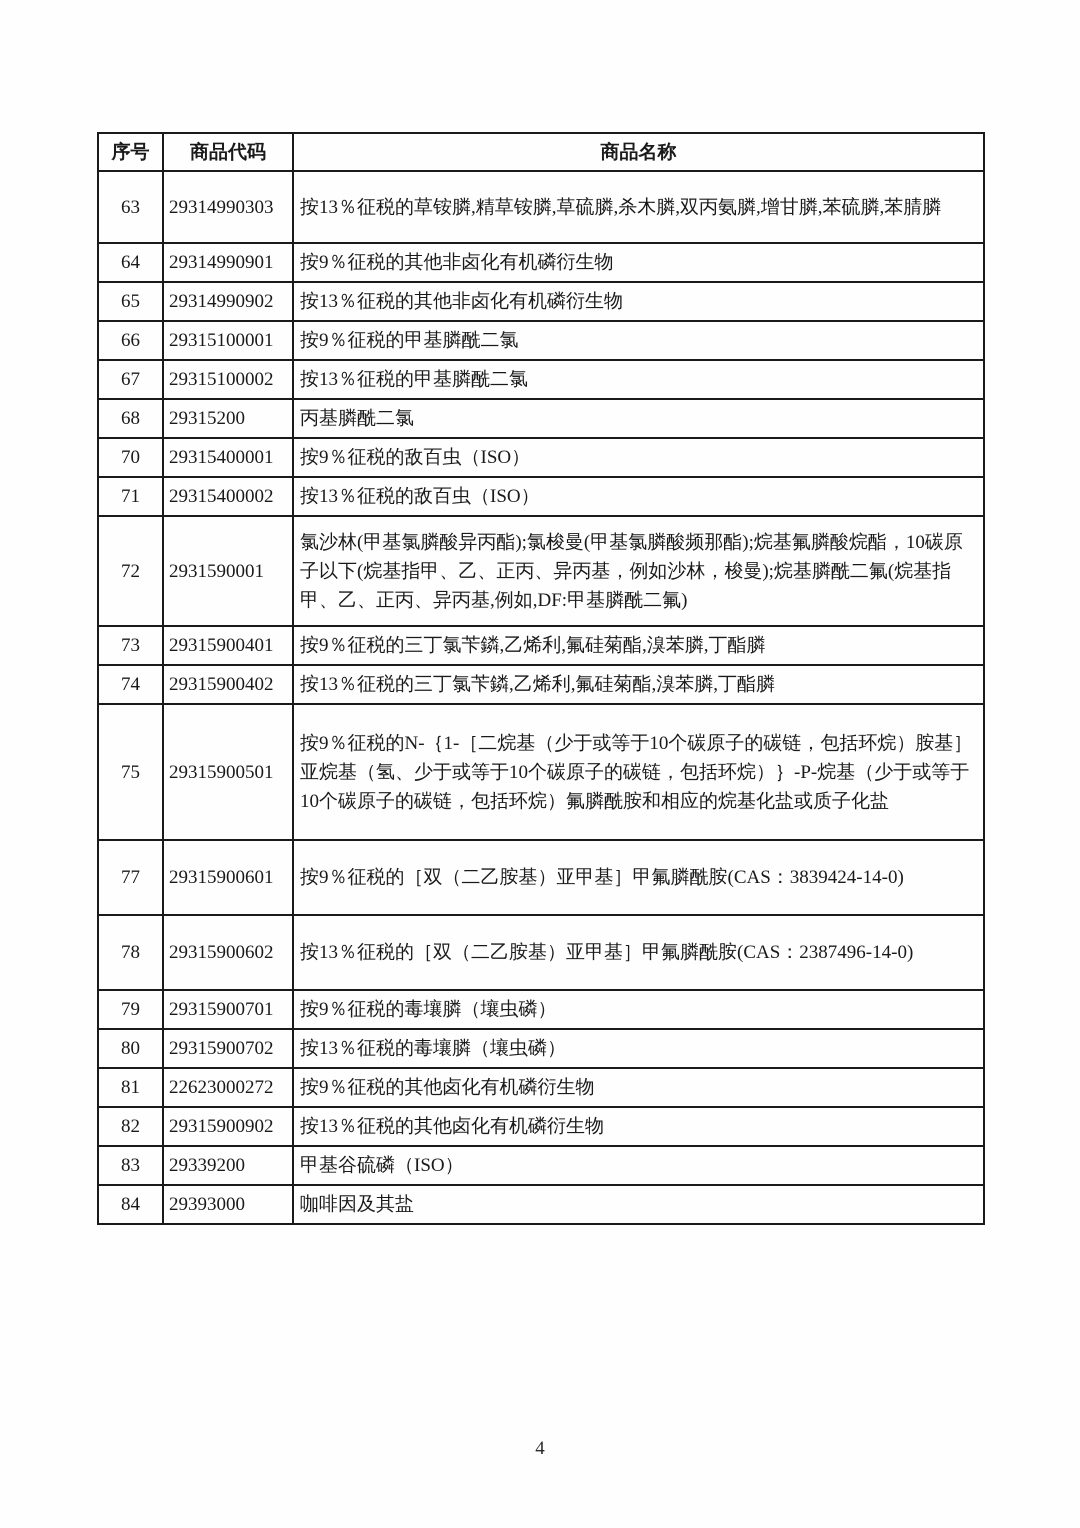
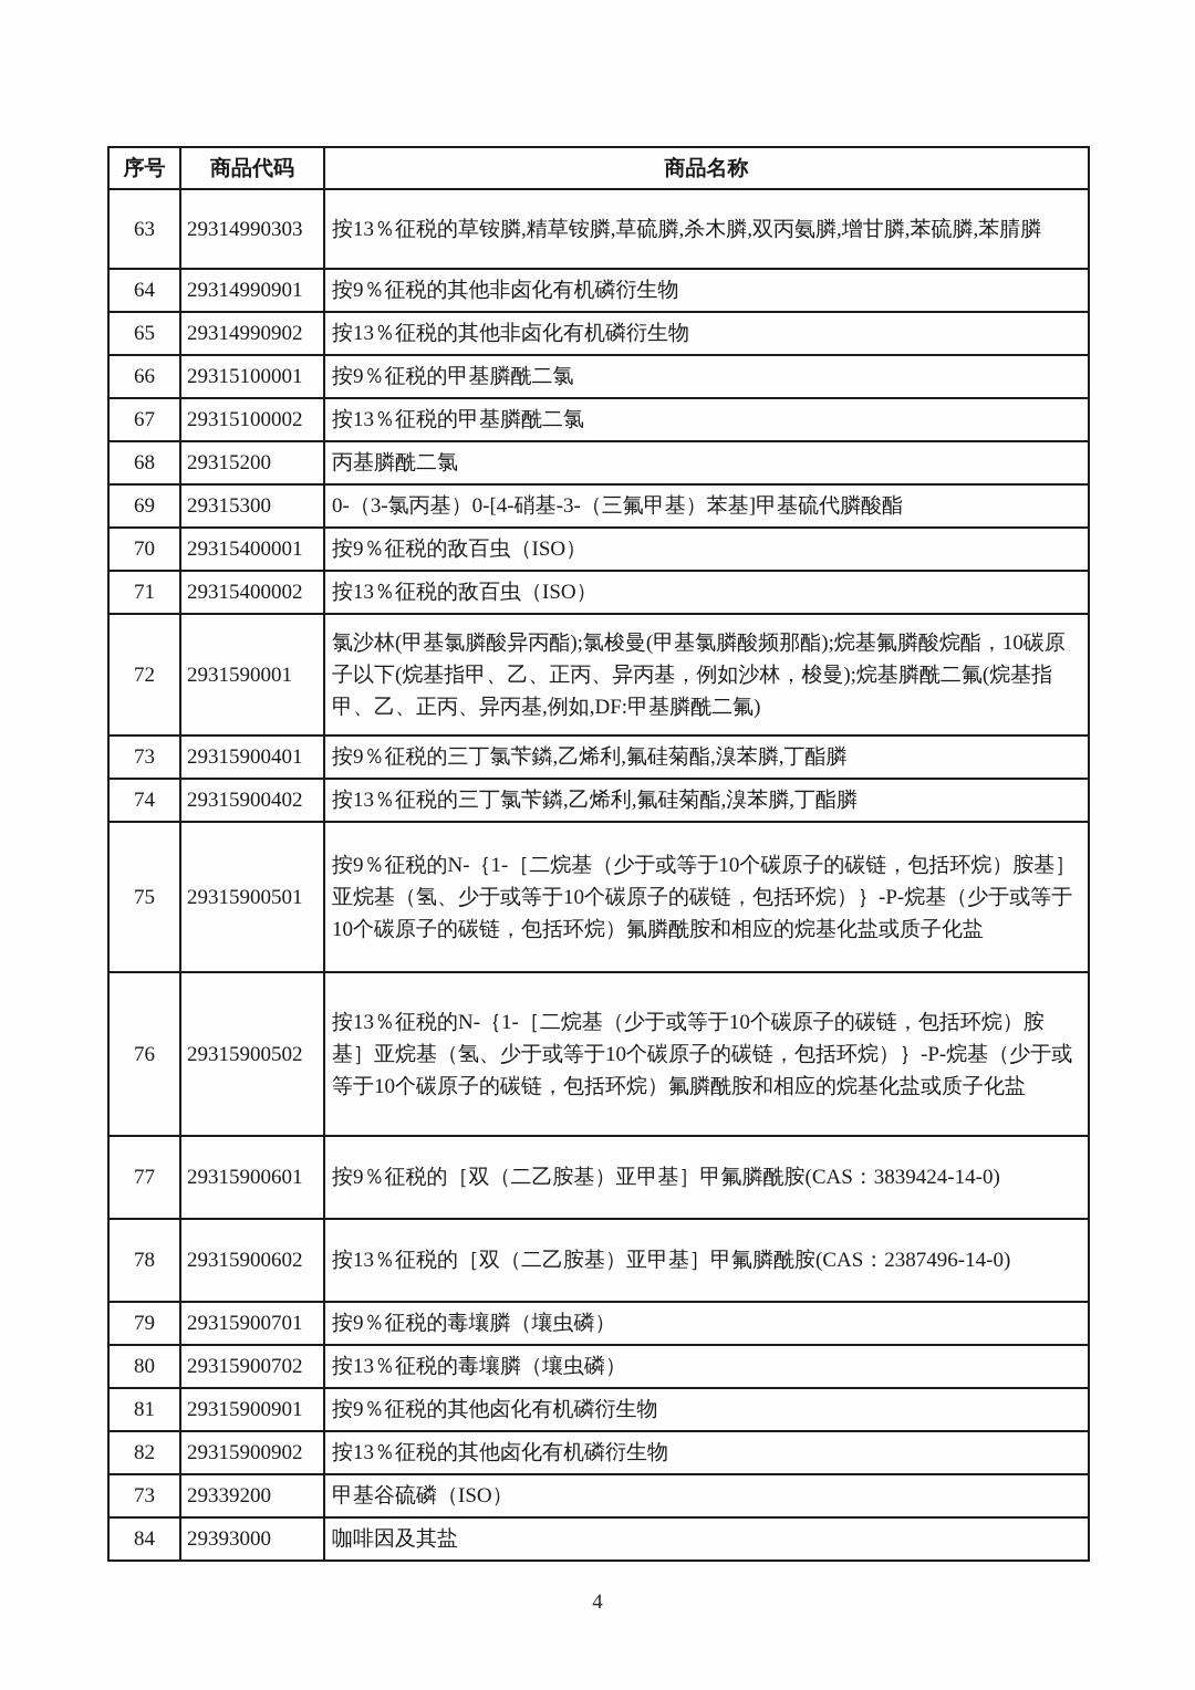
  序号	商品代码	商品名称
  63	29314990303	按13％征税的草铵膦,精草铵膦,草硫膦,杀木膦,双丙氨膦,增甘膦,苯硫膦,苯腈膦
  64	29314990901	按9％征税的其他非卤化有机磷衍生物
  65	29314990902	按13％征税的其他非卤化有机磷衍生物
  66	29315100001	按9％征税的甲基膦酰二氯
  67	29315100002	按13％征税的甲基膦酰二氯
  68	29315200	丙基膦酰二氯
+ 69	29315300	0-（3-氯丙基）0-[4-硝基-3-（三氟甲基）苯基]甲基硫代膦酸酯
  70	29315400001	按9％征税的敌百虫（ISO）
  71	29315400002	按13％征税的敌百虫（ISO）
  72	2931590001	氯沙林(甲基氯膦酸异丙酯);氯梭曼(甲基氯膦酸频那酯);烷基氟膦酸烷酯，10碳原子以下(烷基指甲、乙、正丙、异丙基，例如沙林，梭曼);烷基膦酰二氟(烷基指甲、乙、正丙、异丙基,例如,DF:甲基膦酰二氟)
  73	29315900401	按9％征税的三丁氯苄鏻,乙烯利,氟硅菊酯,溴苯膦,丁酯膦
  74	29315900402	按13％征税的三丁氯苄鏻,乙烯利,氟硅菊酯,溴苯膦,丁酯膦
  75	29315900501	按9％征税的N-｛1-［二烷基（少于或等于10个碳原子的碳链，包括环烷）胺基］亚烷基（氢、少于或等于10个碳原子的碳链，包括环烷）｝-P-烷基（少于或等于10个碳原子的碳链，包括环烷）氟膦酰胺和相应的烷基化盐或质子化盐
+ 76	29315900502	按13％征税的N-｛1-［二烷基（少于或等于10个碳原子的碳链，包括环烷）胺基］亚烷基（氢、少于或等于10个碳原子的碳链，包括环烷）｝-P-烷基（少于或等于10个碳原子的碳链，包括环烷）氟膦酰胺和相应的烷基化盐或质子化盐
  77	29315900601	按9％征税的［双（二乙胺基）亚甲基］甲氟膦酰胺(CAS：3839424-14-0)
  78	29315900602	按13％征税的［双（二乙胺基）亚甲基］甲氟膦酰胺(CAS：2387496-14-0)
  79	29315900701	按9％征税的毒壤膦（壤虫磷）
  80	29315900702	按13％征税的毒壤膦（壤虫磷）
- 81	22623000272	按9％征税的其他卤化有机磷衍生物
+ 81	29315900901	按9％征税的其他卤化有机磷衍生物
  82	29315900902	按13％征税的其他卤化有机磷衍生物
- 83	29339200	甲基谷硫磷（ISO）
+ 73	29339200	甲基谷硫磷（ISO）
  84	29393000	咖啡因及其盐
  4
